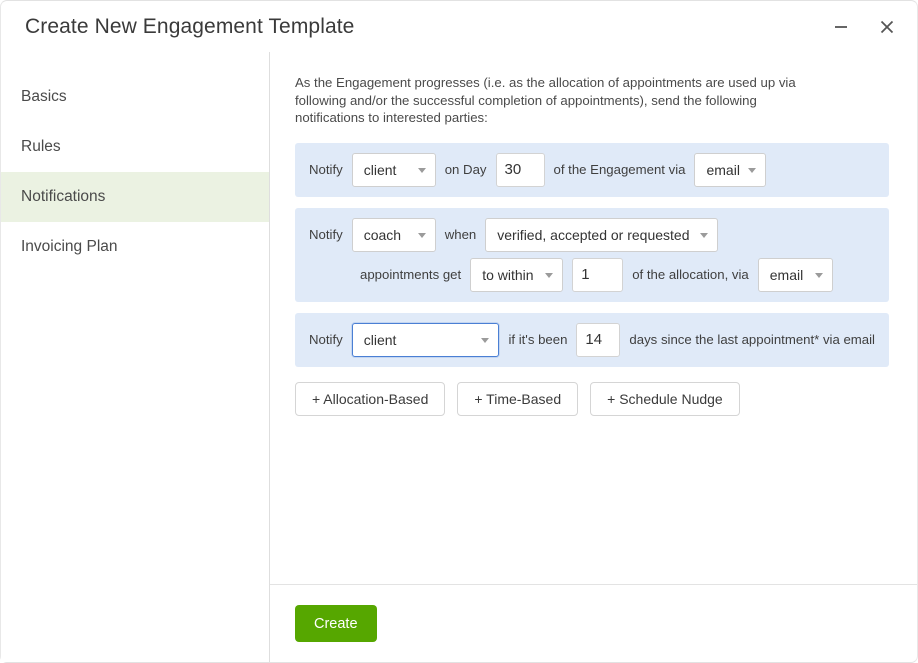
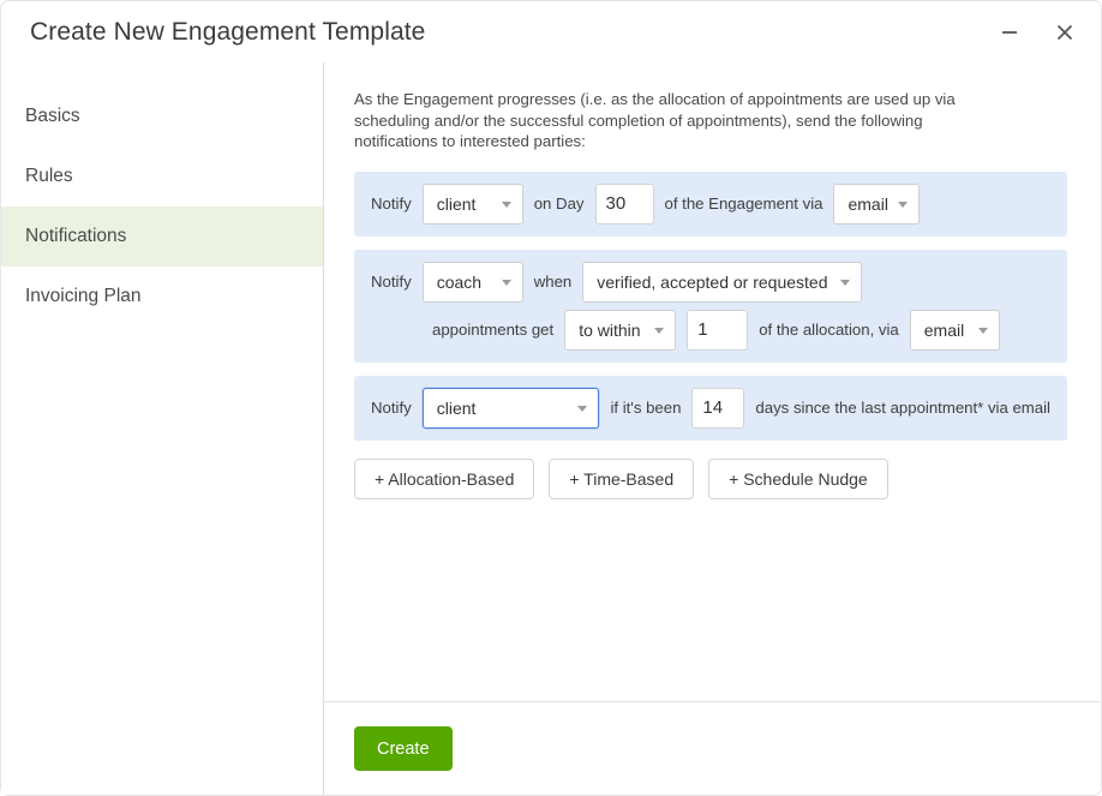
  Create New Engagement Template
  Basics
  Rules
  Notifications
  Invoicing Plan
- As the Engagement progresses (i.e. as the allocation of appointments are used up via following and/or the successful completion of appointments), send the following notifications to interested parties:
+ As the Engagement progresses (i.e. as the allocation of appointments are used up via scheduling and/or the successful completion of appointments), send the following notifications to interested parties:
  Notify
  client
  on Day
  30
  of the Engagement via
  email
  Notify
  coach
  when
  verified, accepted or requested
  appointments get
  to within
  1
  of the allocation, via
  email
  Notify
  client
  if it's been
  14
  days since the last appointment* via email
  + Allocation-Based
  + Time-Based
  + Schedule Nudge
  Create
